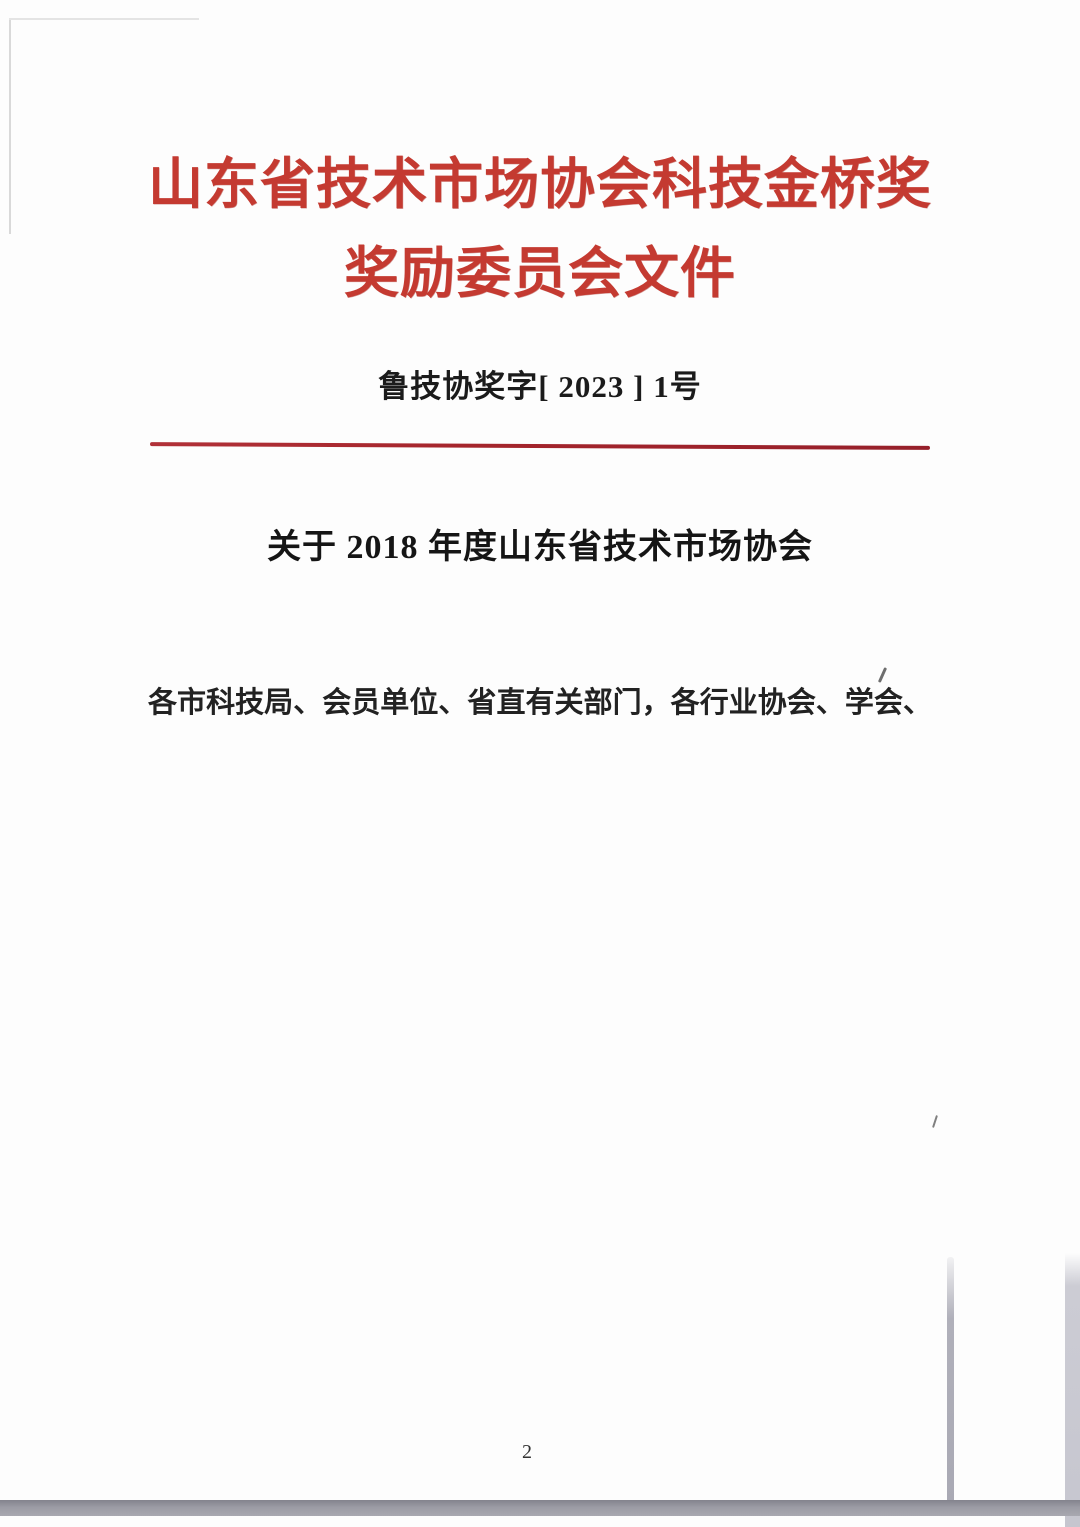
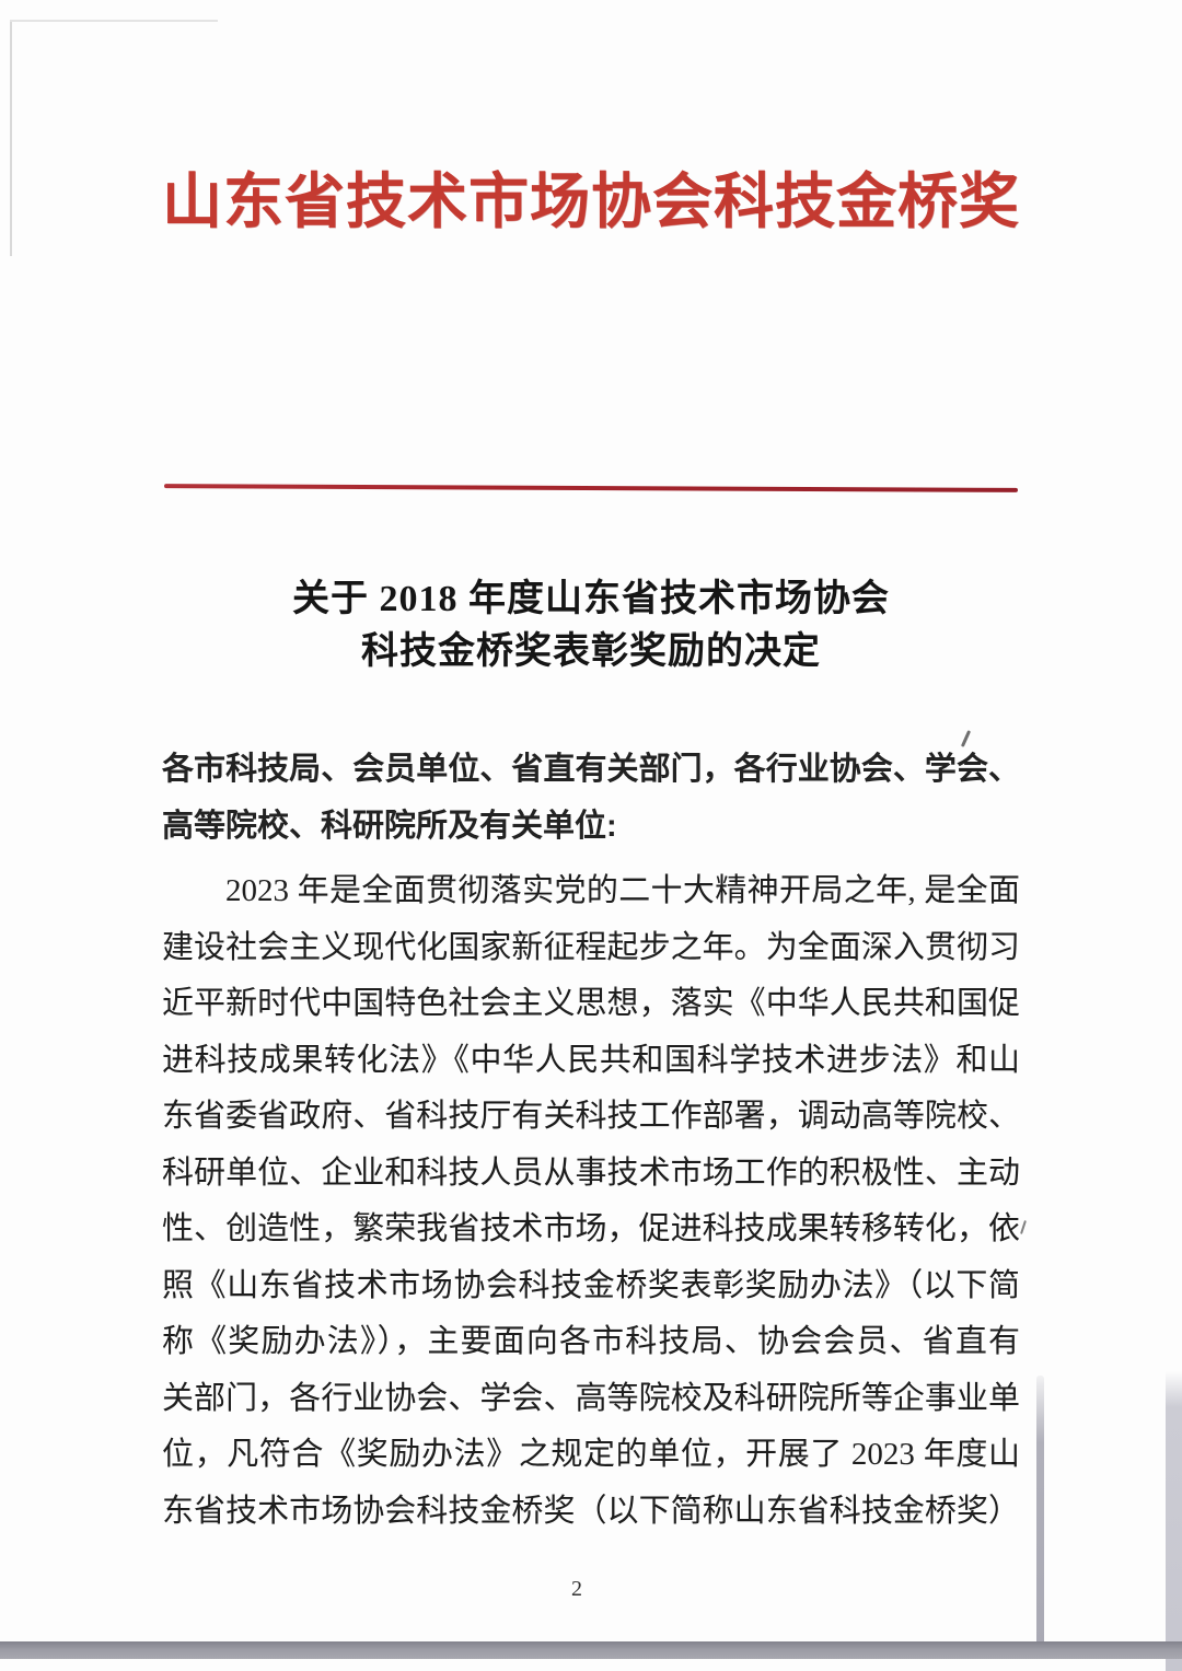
  山东省技术市场协会科技金桥奖
- 奖励委员会文件
- 鲁技协奖字[ 2023 ] 1号
  关于 2018 年度山东省技术市场协会
+ 科技金桥奖表彰奖励的决定
  各市科技局、会员单位、省直有关部门，各行业协会、学会、
+ 高等院校、科研院所及有关单位:
+ 2023 年是全面贯彻落实党的二十大精神开局之年, 是全面
+ 建设社会主义现代化国家新征程起步之年。为全面深入贯彻习
+ 近平新时代中国特色社会主义思想，落实《中华人民共和国促
+ 进科技成果转化法》《中华人民共和国科学技术进步法》和山
+ 东省委省政府、省科技厅有关科技工作部署，调动高等院校、
+ 科研单位、企业和科技人员从事技术市场工作的积极性、主动
+ 性、创造性，繁荣我省技术市场，促进科技成果转移转化，依
+ 照《山东省技术市场协会科技金桥奖表彰奖励办法》（以下简
+ 称《奖励办法》），主要面向各市科技局、协会会员、省直有
+ 关部门，各行业协会、学会、高等院校及科研院所等企事业单
+ 位，凡符合《奖励办法》之规定的单位，开展了 2023 年度山
+ 东省技术市场协会科技金桥奖（以下简称山东省科技金桥奖）
  2
